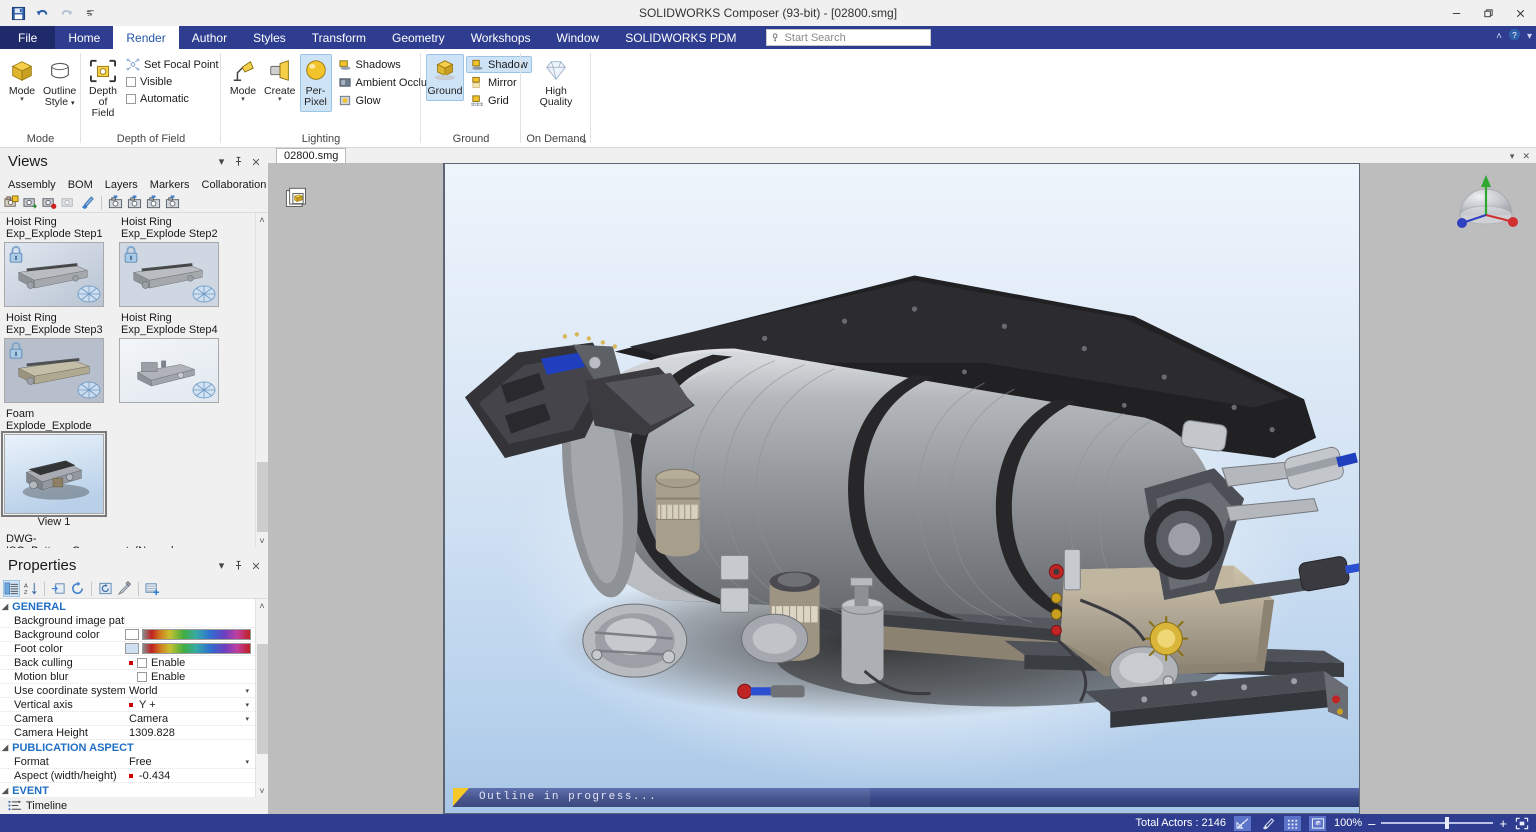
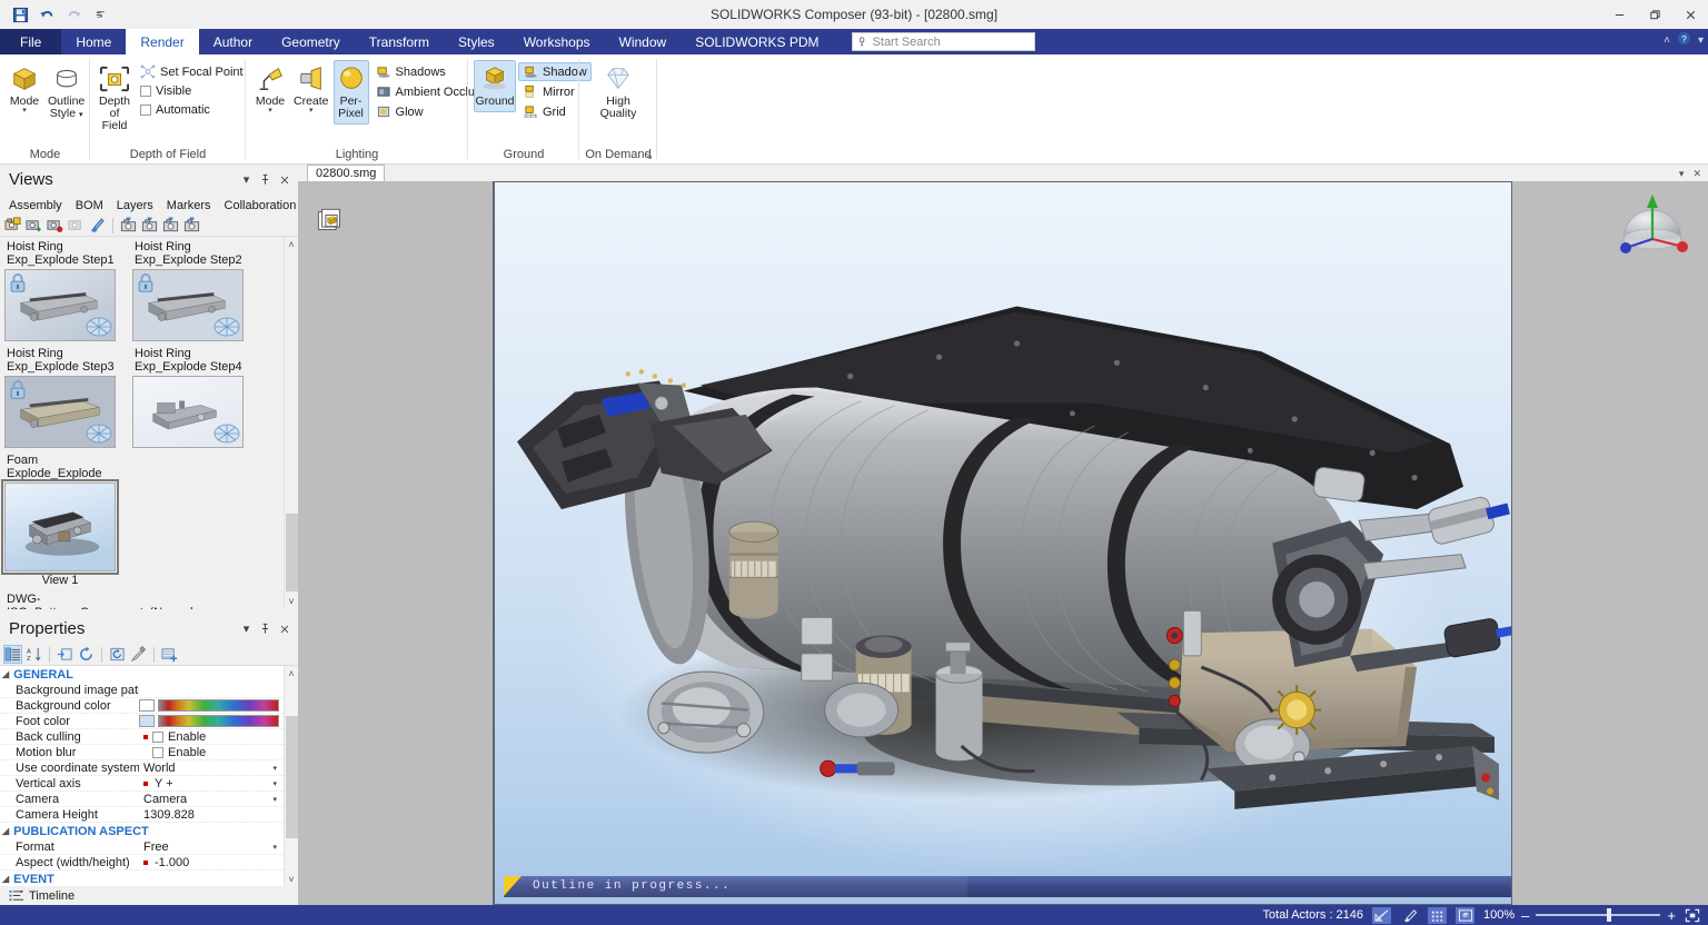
  SOLIDWORKS Composer (93-bit) - [02800.smg]
  File
  Home
  Render
  Author
- Styles
+ Geometry
  Transform
- Geometry
+ Styles
  Workshops
  Window
  SOLIDWORKS PDM
  Start Search
  ˄
  ?
  ▾
  Mode
  Outline
  Style
  Mode
  Depth
  of Field
  Set Focal Point
  Visible
  Automatic
  Depth of Field
  Mode
  Create
  Per-Pixel
  Shadows
  Glow
  Lighting
  Ground
  Shado
  Mirror
  Grid
  Ground
  High
  Quality
  On Demand
  ↘
  Views
  ▾
  Assembly
  BOM
  Layers
  Markers
  Collaboration
  Hoist Ring Exp_Explode Step1
  Hoist Ring Exp_Explode Step2
  Hoist Ring Exp_Explode Step3
  Hoist Ring Exp_Explode Step4
  Foam Explode_Explode
  View 1
  ˄
  ˅
  Properties
  ▾
  ◢
  GENERAL
  Background image pat
  Background color
  Foot color
  Back culling
  Enable
  Motion blur
  Enable
  Use coordinate system
  World
  Vertical axis
  Y +
  Camera
  Camera
  Camera Height
  1309.828
  ◢
  PUBLICATION ASPECT
  Format
  Free
  Aspect (width/height)
- -0.434
+ -1.000
  ◢
  EVENT
  ˄
  ˅
  Timeline
  02800.smg
  ▾
  ✕
  Outline in progress...
  Total Actors : 2146
  100%
  –
  +
